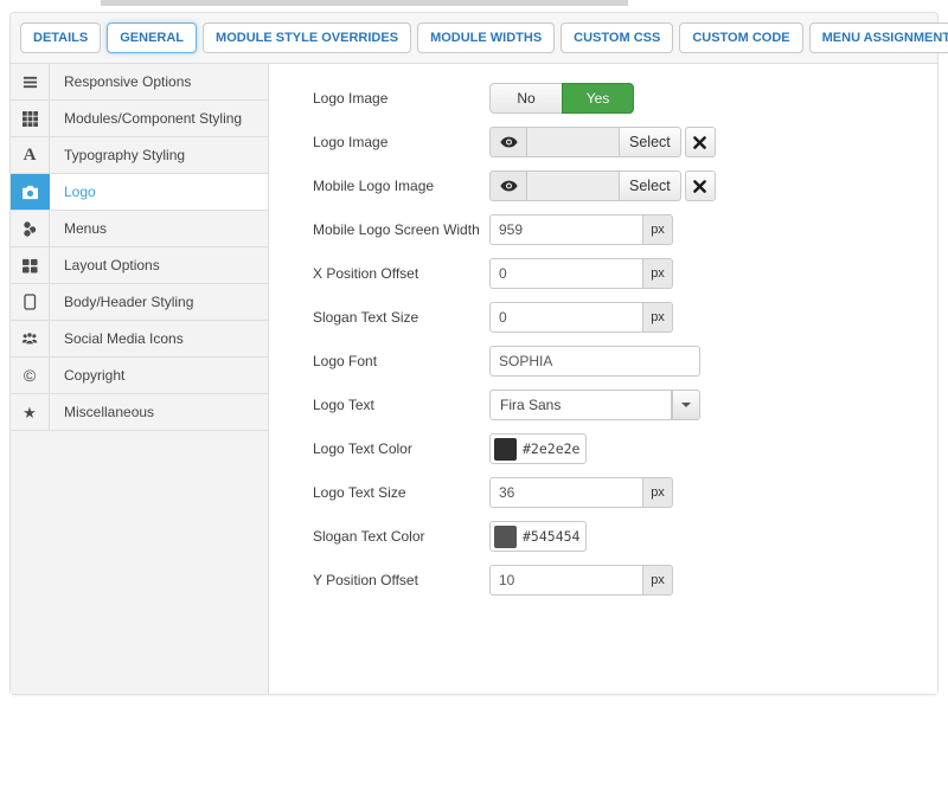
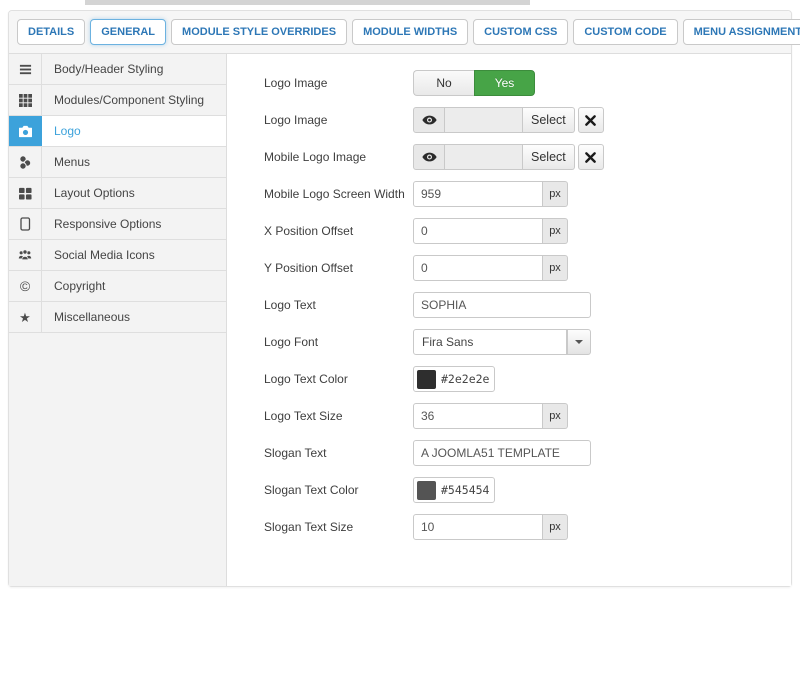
  DETAILS
  GENERAL
  MODULE STYLE OVERRIDES
  MODULE WIDTHS
  CUSTOM CSS
  CUSTOM CODE
  MENU ASSIGNMENT
- Responsive Options
+ Body/Header Styling
  Modules/Component Styling
- A
- Typography Styling
  Logo
  Menus
  Layout Options
- Body/Header Styling
+ Responsive Options
  Social Media Icons
  ©
  Copyright
  ★
  Miscellaneous
  Logo Image
  No
  Yes
  Logo Image
  Select
  Mobile Logo Image
  Select
  Mobile Logo Screen Width
  959
  px
  X Position Offset
  0
  px
- Slogan Text Size
+ Y Position Offset
  0
  px
- Logo Font
+ Logo Text
  SOPHIA
- Logo Text
+ Logo Font
  Fira Sans
  Logo Text Color
  #2e2e2e
  Logo Text Size
  36
  px
+ Slogan Text
+ A JOOMLA51 TEMPLATE
  Slogan Text Color
  #545454
- Y Position Offset
+ Slogan Text Size
  10
  px
